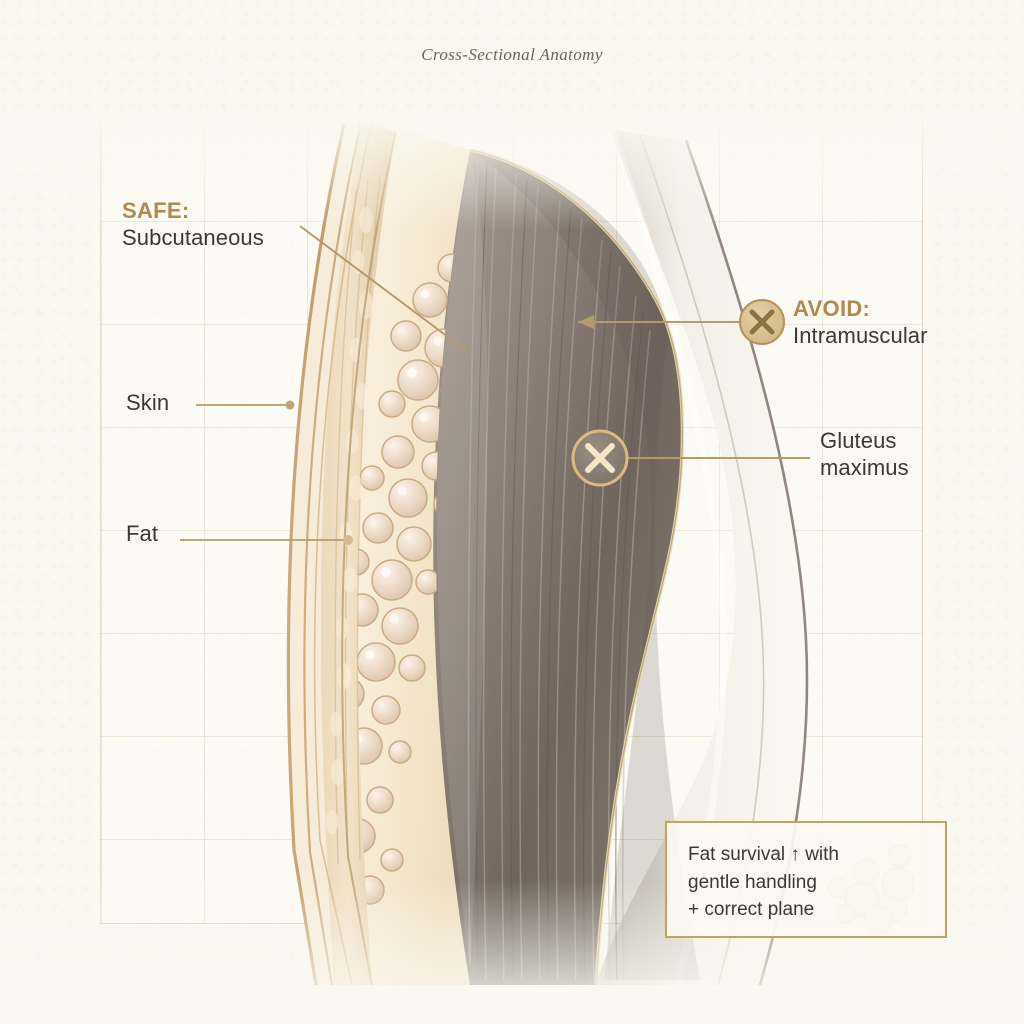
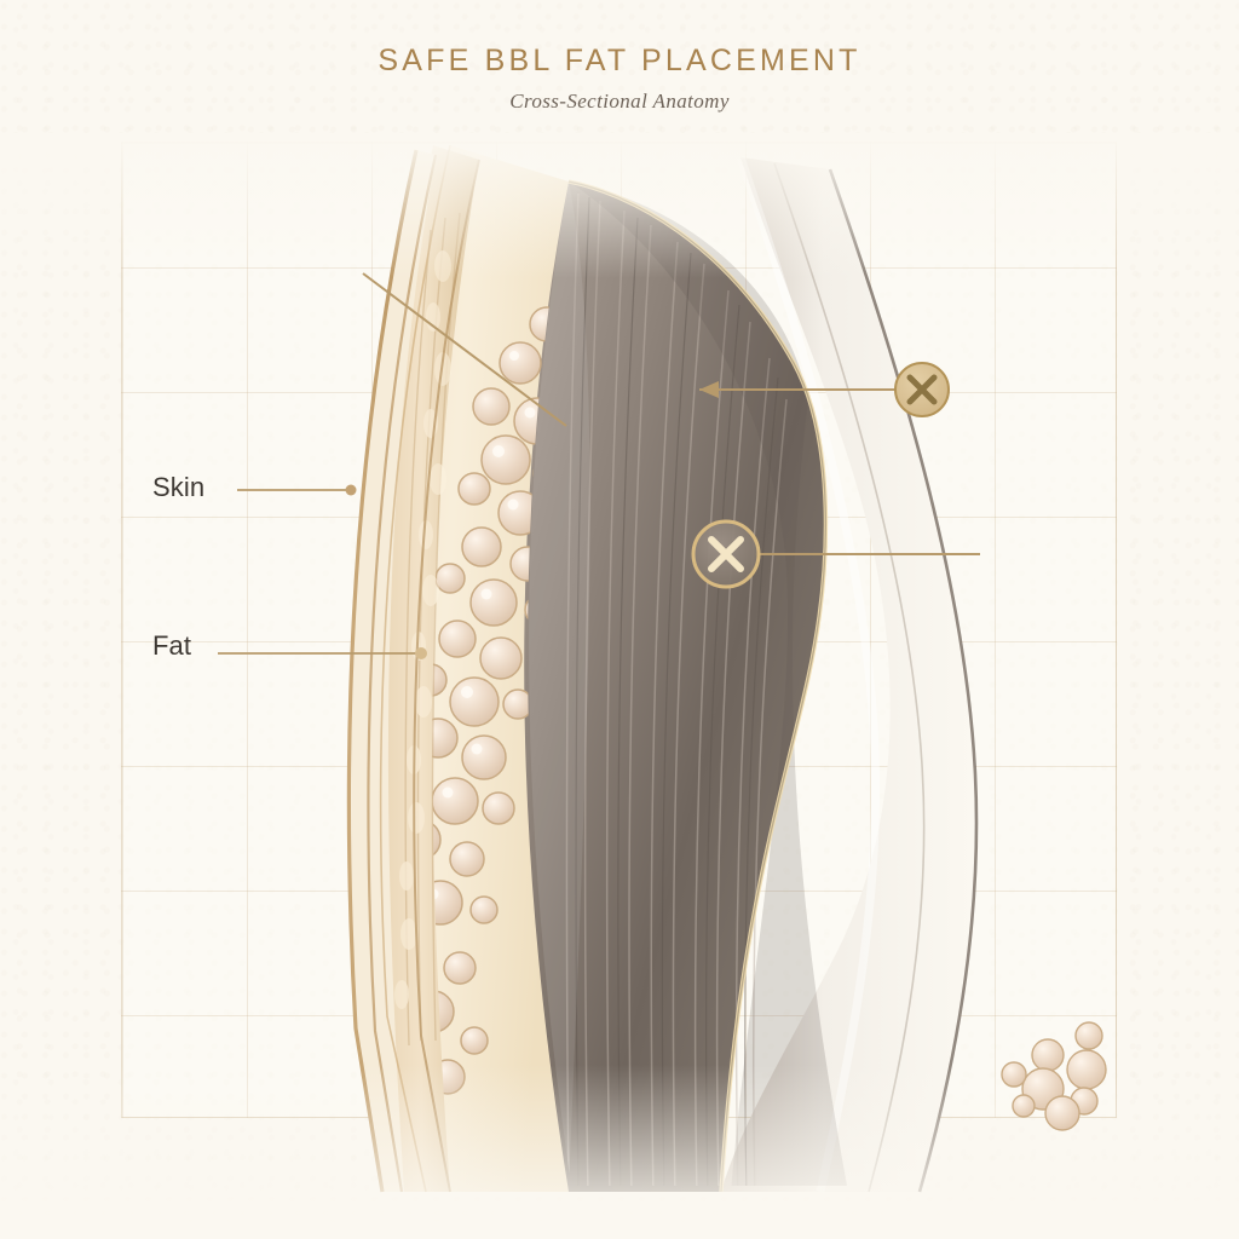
+ SAFE BBL FAT PLACEMENT
  Cross-Sectional Anatomy
- SAFE:
- Subcutaneous
  Skin
  Fat
- AVOID:
- Intramuscular
- Gluteus
- maximus
- Fat survival ↑ with
- gentle handling
- + correct plane
